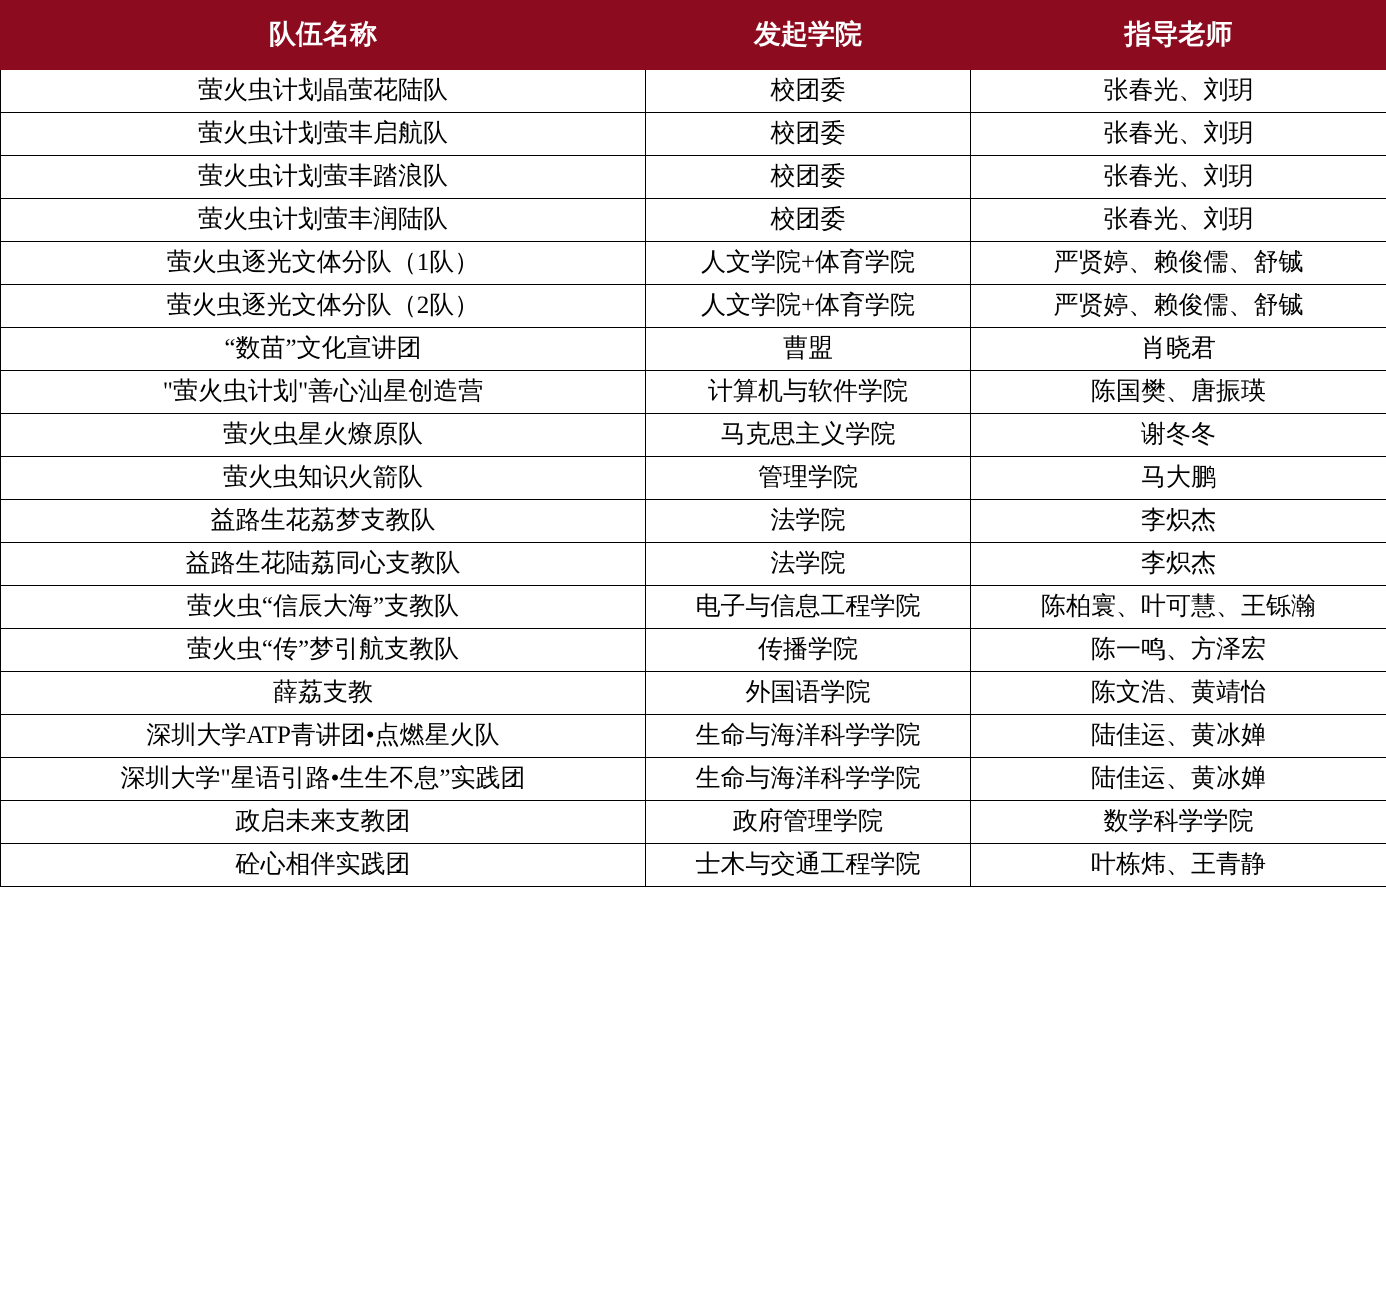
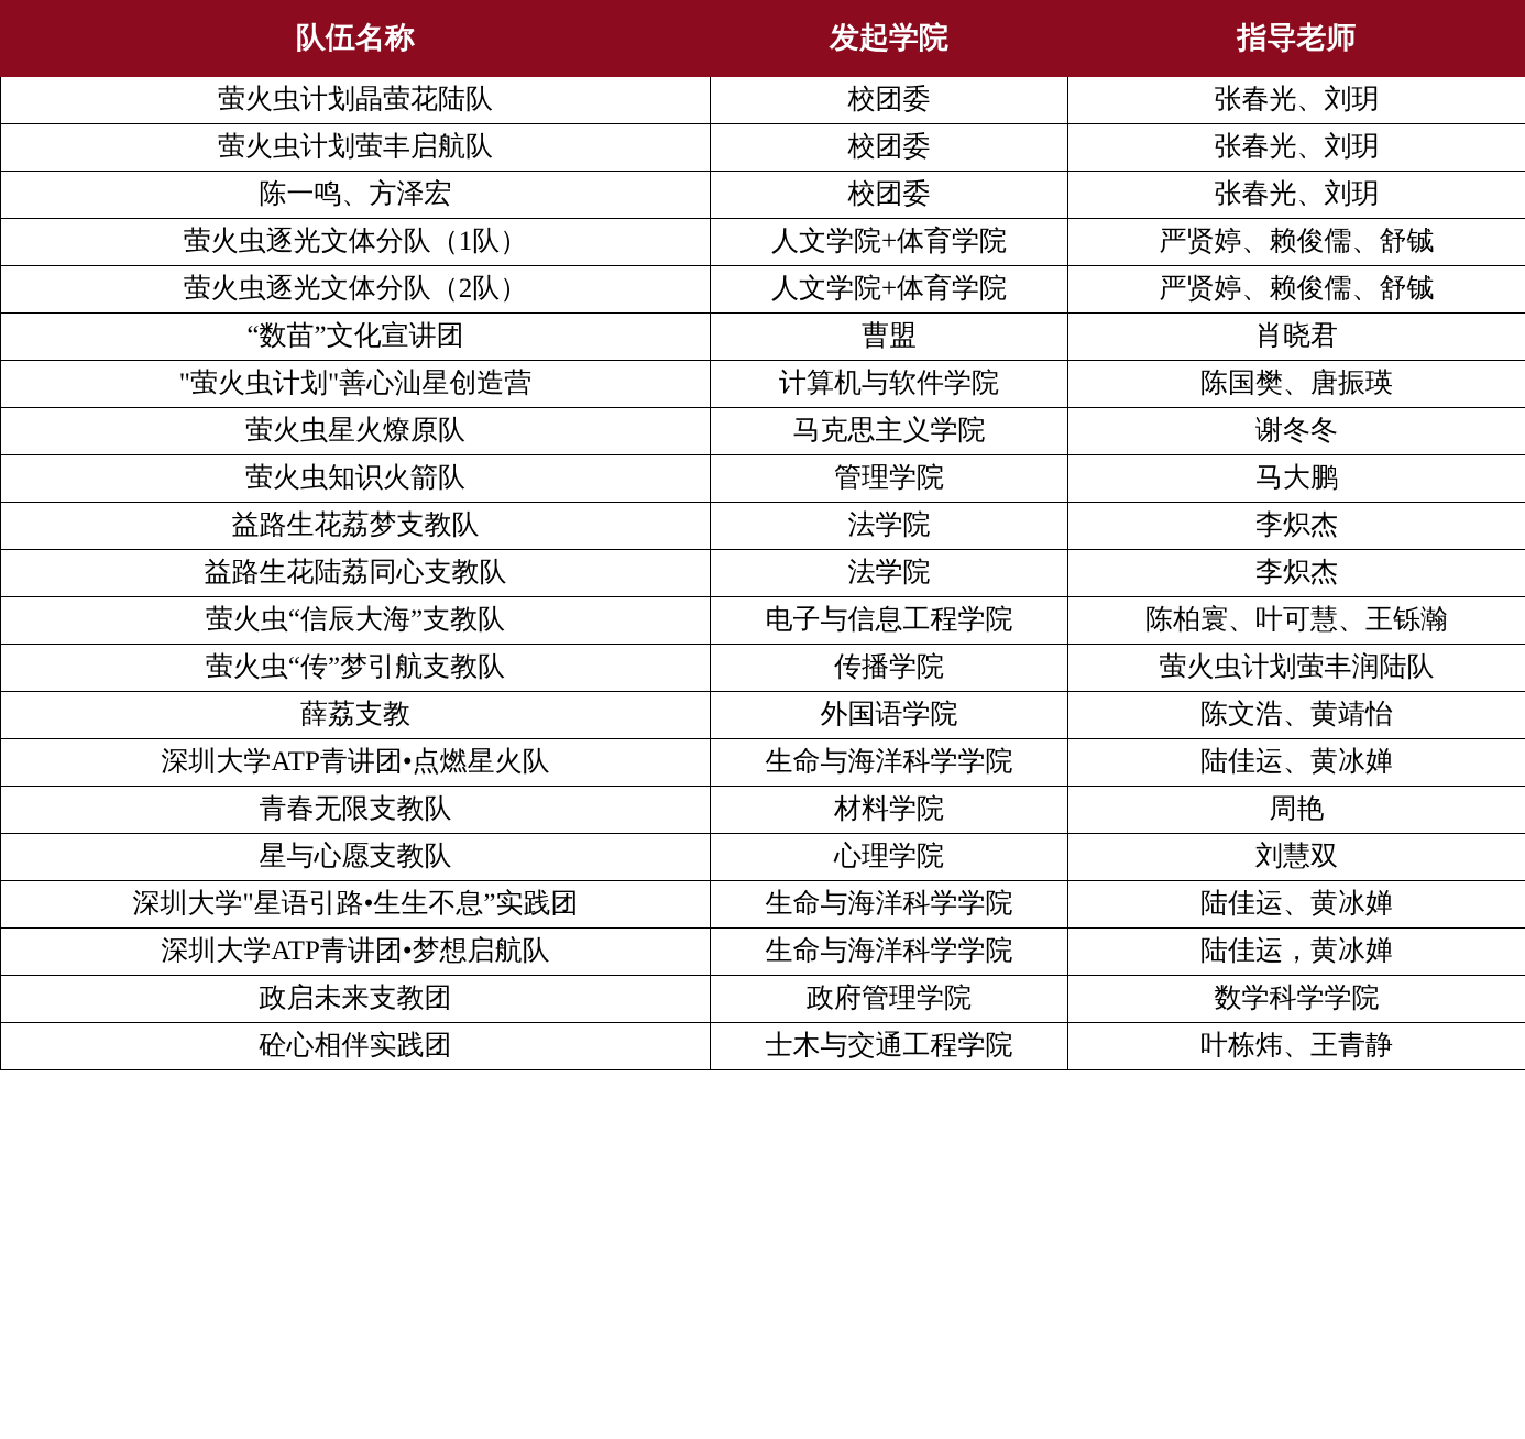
  队伍名称	发起学院	指导老师
  萤火虫计划晶萤花陆队	校团委	张春光、刘玥
  萤火虫计划萤丰启航队	校团委	张春光、刘玥
- 萤火虫计划萤丰踏浪队	校团委	张春光、刘玥
- 萤火虫计划萤丰润陆队	校团委	张春光、刘玥
+ 陈一鸣、方泽宏	校团委	张春光、刘玥
  萤火虫逐光文体分队（1队）	人文学院+体育学院	严贤婷、赖俊儒、舒铖
  萤火虫逐光文体分队（2队）	人文学院+体育学院	严贤婷、赖俊儒、舒铖
  “数苗”文化宣讲团	曹盟	肖晓君
  "萤火虫计划"善心汕星创造营	计算机与软件学院	陈国樊、唐振瑛
  萤火虫星火燎原队	马克思主义学院	谢冬冬
  萤火虫知识火箭队	管理学院	马大鹏
  益路生花荔梦支教队	法学院	李炽杰
  益路生花陆荔同心支教队	法学院	李炽杰
  萤火虫“信辰大海”支教队	电子与信息工程学院	陈柏寰、叶可慧、王铄瀚
- 萤火虫“传”梦引航支教队	传播学院	陈一鸣、方泽宏
+ 萤火虫“传”梦引航支教队	传播学院	萤火虫计划萤丰润陆队
  薛荔支教	外国语学院	陈文浩、黄靖怡
  深圳大学ATP青讲团•点燃星火队	生命与海洋科学学院	陆佳运、黄冰婵
+ 青春无限支教队	材料学院	周艳
+ 星与心愿支教队	心理学院	刘慧双
  深圳大学"星语引路•生生不息”实践团	生命与海洋科学学院	陆佳运、黄冰婵
+ 深圳大学ATP青讲团•梦想启航队	生命与海洋科学学院	陆佳运，黄冰婵
  政启未来支教团	政府管理学院	数学科学学院
  砼心相伴实践团	士木与交通工程学院	叶栋炜、王青静
